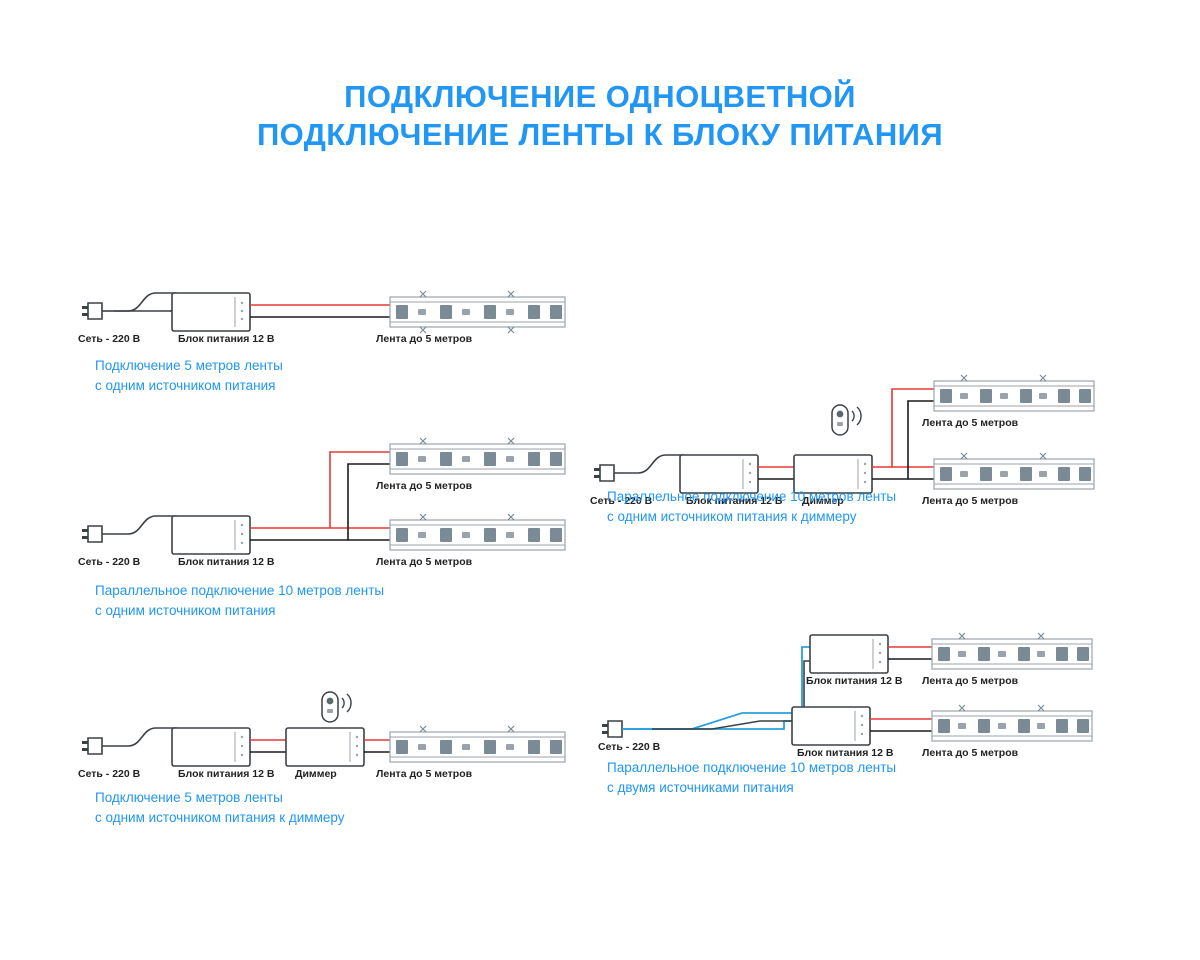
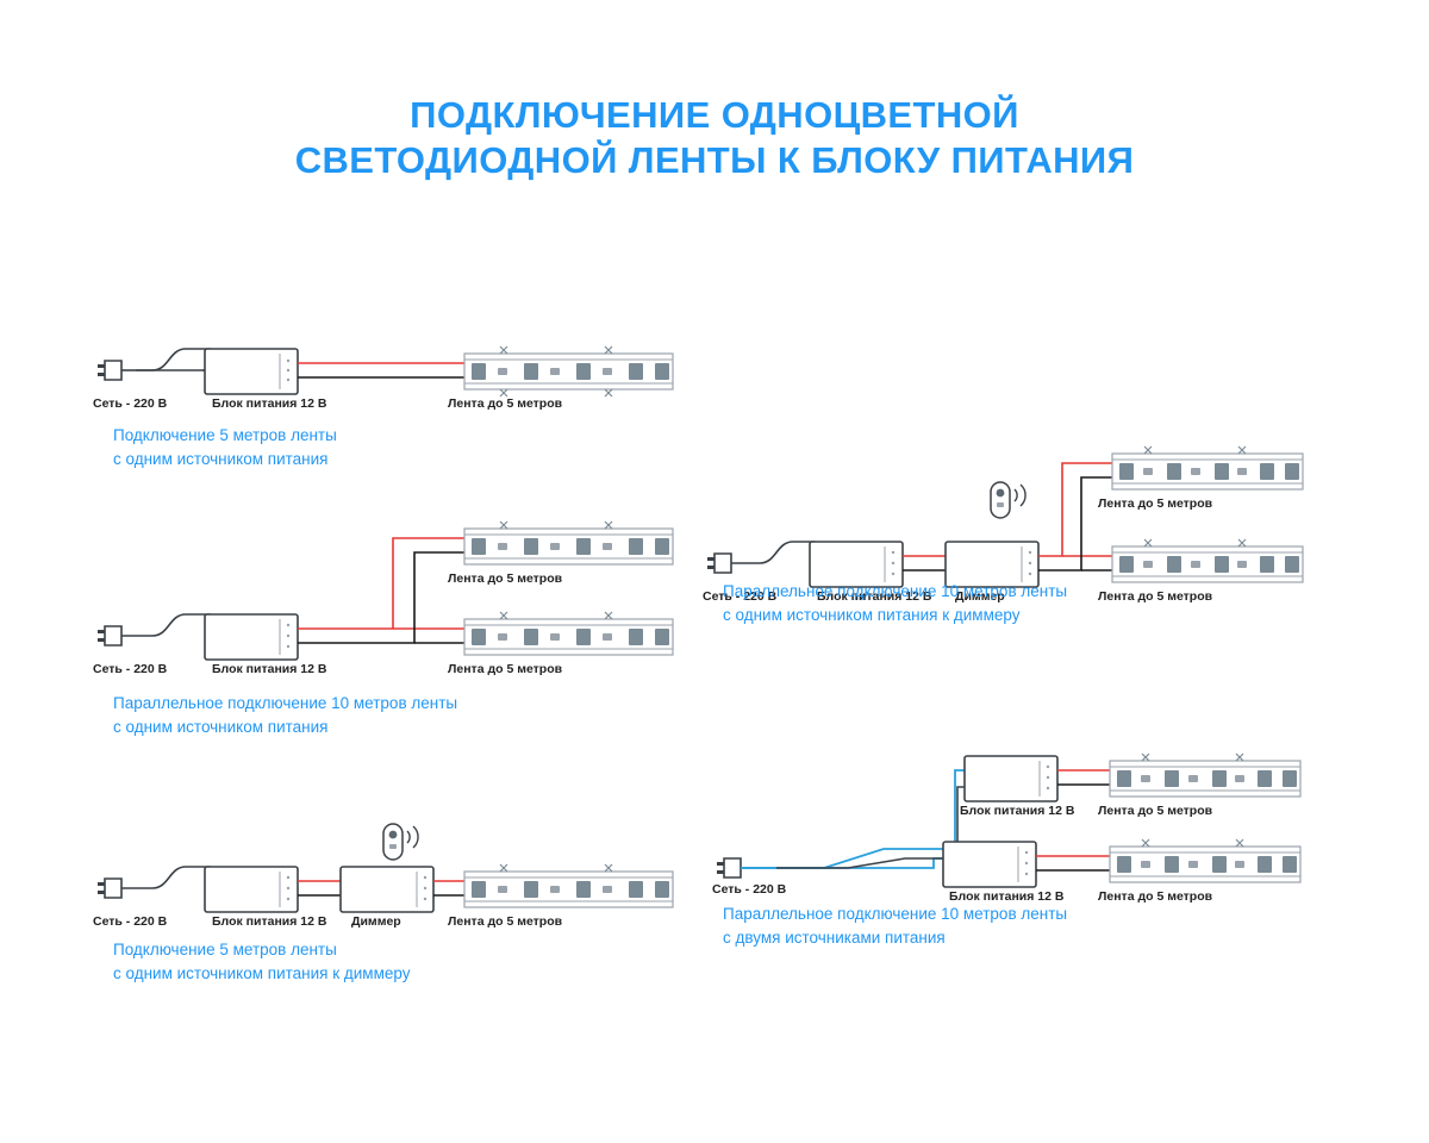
  ПОДКЛЮЧЕНИЕ ОДНОЦВЕТНОЙ
- ПОДКЛЮЧЕНИЕ ЛЕНТЫ К БЛОКУ ПИТАНИЯ
+ СВЕТОДИОДНОЙ ЛЕНТЫ К БЛОКУ ПИТАНИЯ
  Сеть - 220 В
  Блок питания 12 В
  Лента до 5 метров
  Подключение 5 метров ленты
  с одним источником питания
  Сеть - 220 В
  Блок питания 12 В
  Лента до 5 метров
  Лента до 5 метров
  Параллельное подключение 10 метров ленты
  с одним источником питания
  Сеть - 220 В
  Блок питания 12 В
  Диммер
  Лента до 5 метров
  Подключение 5 метров ленты
  с одним источником питания к диммеру
  Сеть - 220 В
  Блок питания 12 В
  Диммер
  Лента до 5 метров
  Лента до 5 метров
  Параллельное подключение 10 метров ленты
  с одним источником питания к диммеру
  Сеть - 220 В
  Блок питания 12 В
  Блок питания 12 В
  Лента до 5 метров
  Лента до 5 метров
  Параллельное подключение 10 метров ленты
  с двумя источниками питания
